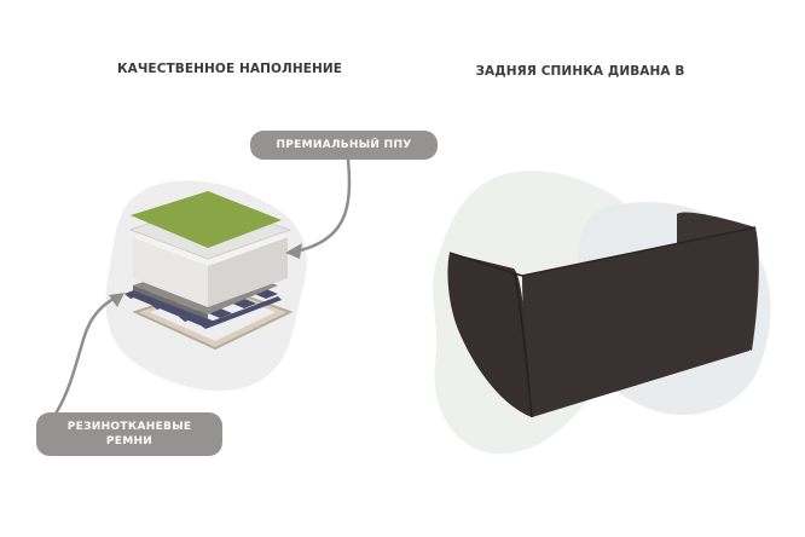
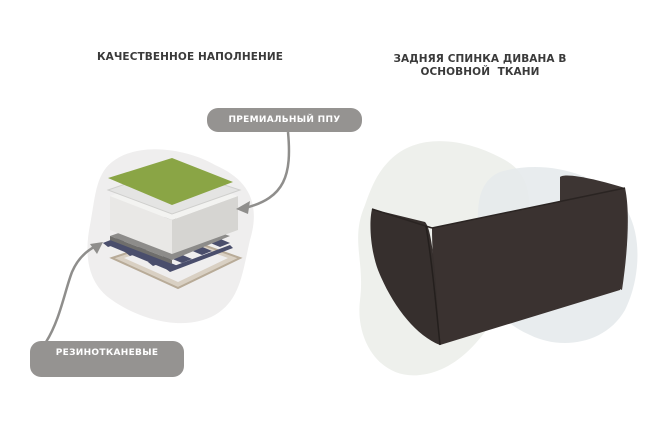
  КАЧЕСТВЕННОЕ НАПОЛНЕНИЕ
  ЗАДНЯЯ СПИНКА ДИВАНА В
+ ОСНОВНОЙ ТКАНИ
  ПРЕМИАЛЬНЫЙ ППУ
  РЕЗИНОТКАНЕВЫЕ
- РЕМНИ
